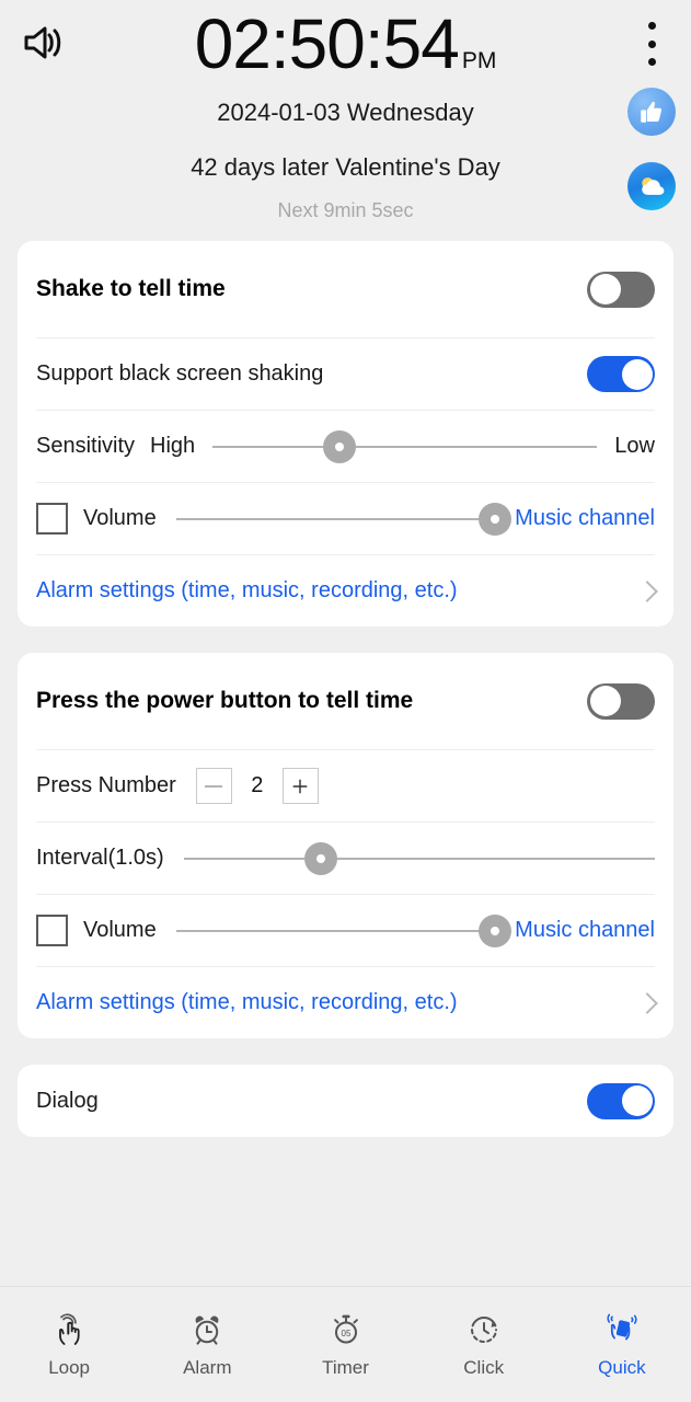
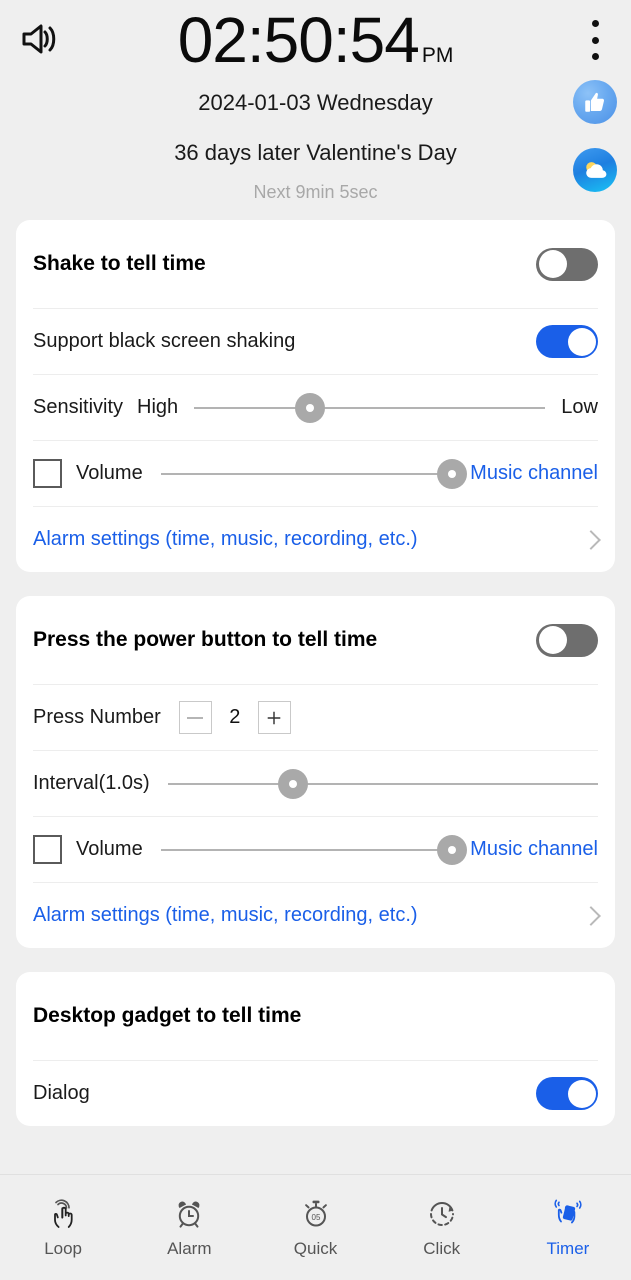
  02:50:54
  PM
  2024-01-03 Wednesday
- 42 days later Valentine's Day
+ 36 days later Valentine's Day
  Next 9min 5sec
  Shake to tell time
  Support black screen shaking
  Sensitivity
  High
  Low
  Volume
  Music channel
  Alarm settings (time, music, recording, etc.)
  Press the power button to tell time
  Press Number
  2
  Interval(1.0s)
  Volume
  Music channel
  Alarm settings (time, music, recording, etc.)
+ Desktop gadget to tell time
  Dialog
  Loop
  Alarm
  05
- Timer
+ Quick
  Click
- Quick
+ Timer
